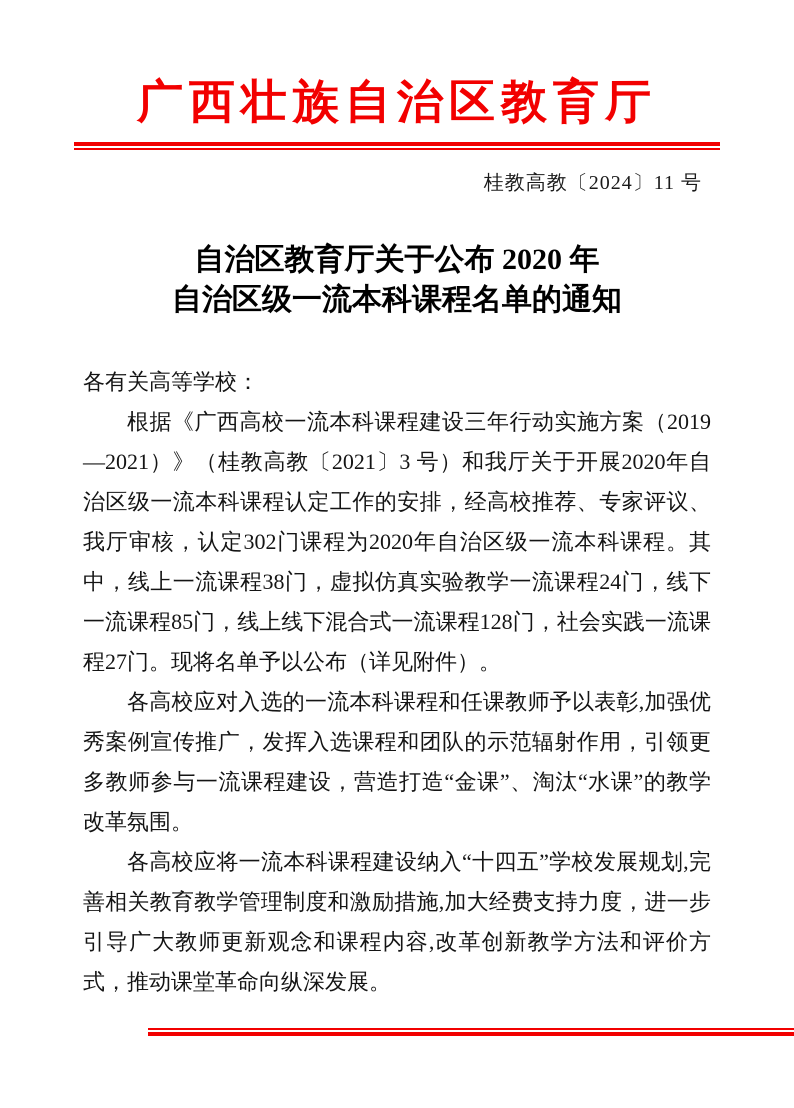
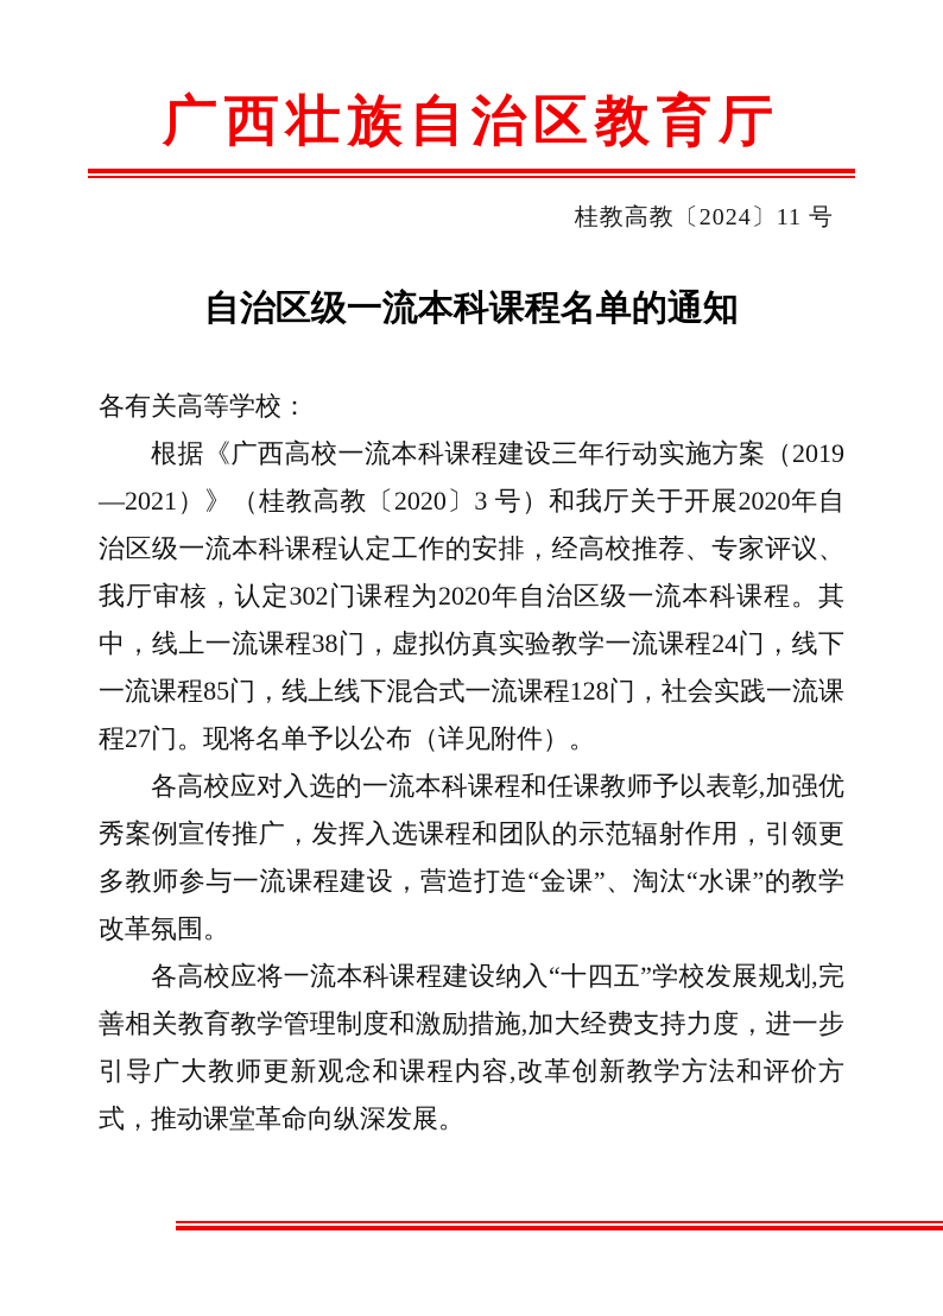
  广西壮族自治区教育厅
  桂教高教〔2024〕11 号
- 自治区教育厅关于公布 2020 年
  自治区级一流本科课程名单的通知
  各有关高等学校：
- 根据《广西高校一流本科课程建设三年行动实施方案（2019—2021）》（桂教高教〔2021〕3 号）和我厅关于开展2020年自治区级一流本科课程认定工作的安排，经高校推荐、专家评议、我厅审核，认定302门课程为2020年自治区级一流本科课程。其中，线上一流课程38门，虚拟仿真实验教学一流课程24门，线下一流课程85门，线上线下混合式一流课程128门，社会实践一流课程27门。现将名单予以公布（详见附件）。
+ 根据《广西高校一流本科课程建设三年行动实施方案（2019—2021）》（桂教高教〔2020〕3 号）和我厅关于开展2020年自治区级一流本科课程认定工作的安排，经高校推荐、专家评议、我厅审核，认定302门课程为2020年自治区级一流本科课程。其中，线上一流课程38门，虚拟仿真实验教学一流课程24门，线下一流课程85门，线上线下混合式一流课程128门，社会实践一流课程27门。现将名单予以公布（详见附件）。
  各高校应对入选的一流本科课程和任课教师予以表彰,加强优秀案例宣传推广，发挥入选课程和团队的示范辐射作用，引领更多教师参与一流课程建设，营造打造“金课”、淘汰“水课”的教学改革氛围。
  各高校应将一流本科课程建设纳入“十四五”学校发展规划,完善相关教育教学管理制度和激励措施,加大经费支持力度，进一步引导广大教师更新观念和课程内容,改革创新教学方法和评价方式，推动课堂革命向纵深发展。
